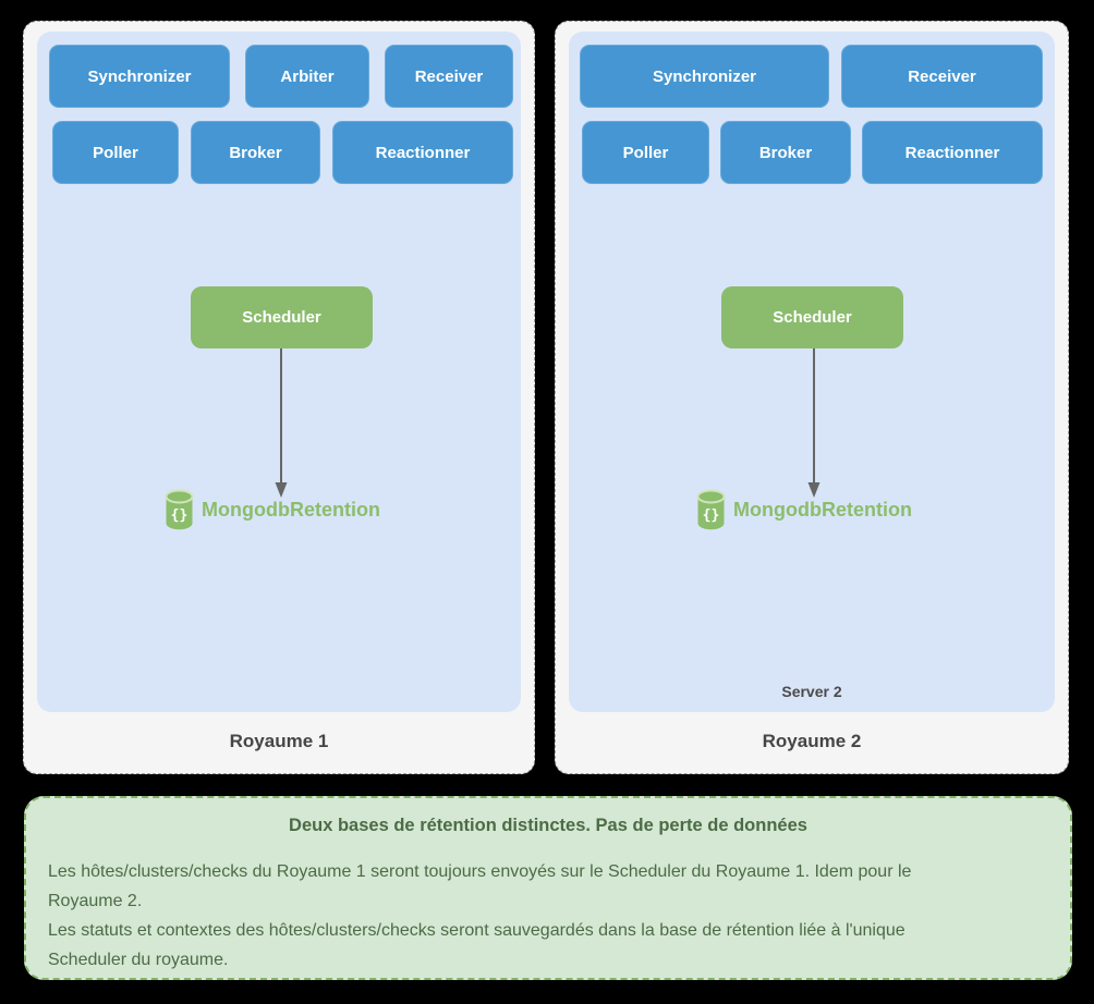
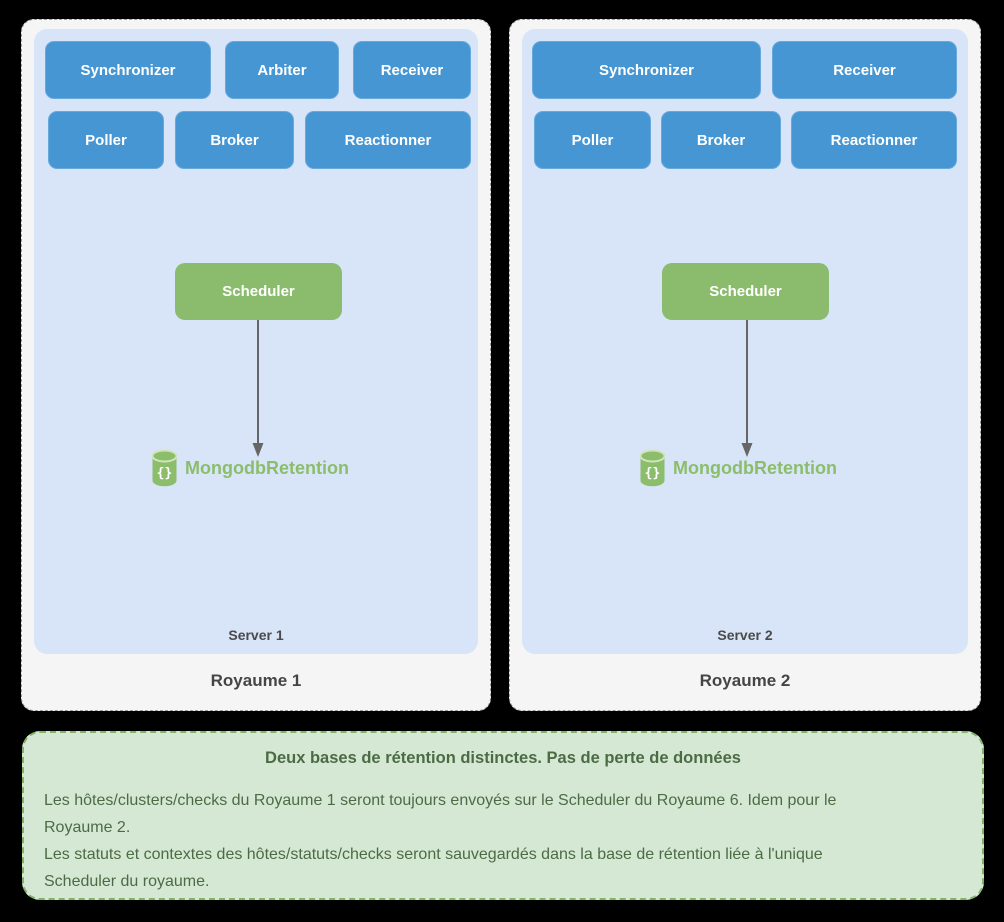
  Synchronizer
  Arbiter
  Receiver
  Poller
  Broker
  Reactionner
  Scheduler
  {}
  MongodbRetention
+ Server 1
  Royaume 1
  Synchronizer
  Receiver
  Poller
  Broker
  Reactionner
  Scheduler
  {}
  MongodbRetention
  Server 2
  Royaume 2
  Deux bases de rétention distinctes. Pas de perte de données
- Les hôtes/clusters/checks du Royaume 1 seront toujours envoyés sur le Scheduler du Royaume 1. Idem pour le
+ Les hôtes/clusters/checks du Royaume 1 seront toujours envoyés sur le Scheduler du Royaume 6. Idem pour le
  Royaume 2.
- Les statuts et contextes des hôtes/clusters/checks seront sauvegardés dans la base de rétention liée à l'unique
+ Les statuts et contextes des hôtes/statuts/checks seront sauvegardés dans la base de rétention liée à l'unique
  Scheduler du royaume.
